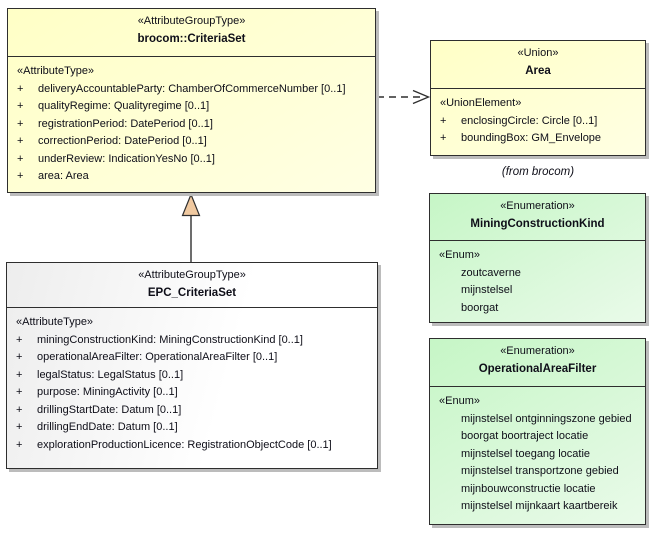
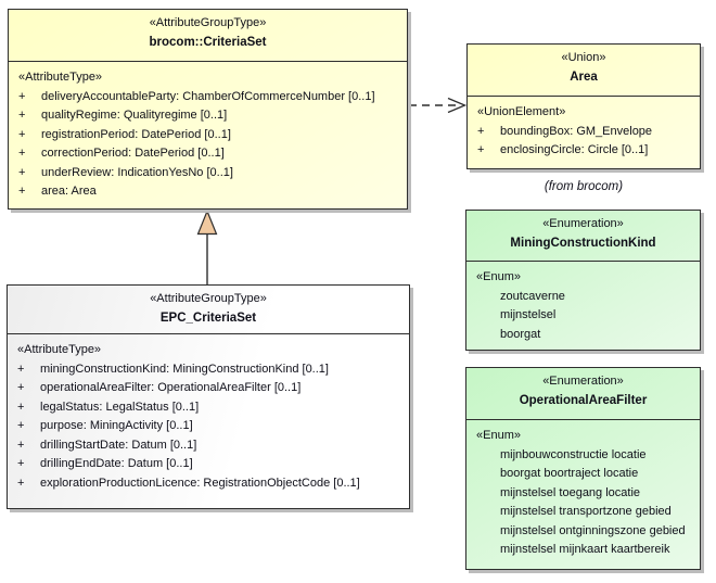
  «AttributeGroupType»
  brocom::CriteriaSet
  «AttributeType»
  +
  deliveryAccountableParty: ChamberOfCommerceNumber [0..1]
  +
  qualityRegime: Qualityregime [0..1]
  +
  registrationPeriod: DatePeriod [0..1]
  +
  correctionPeriod: DatePeriod [0..1]
  +
  underReview: IndicationYesNo [0..1]
  +
  area: Area
  «AttributeGroupType»
  EPC_CriteriaSet
  «AttributeType»
  +
  miningConstructionKind: MiningConstructionKind [0..1]
  +
  operationalAreaFilter: OperationalAreaFilter [0..1]
  +
  legalStatus: LegalStatus [0..1]
  +
  purpose: MiningActivity [0..1]
  +
  drillingStartDate: Datum [0..1]
  +
  drillingEndDate: Datum [0..1]
  +
  explorationProductionLicence: RegistrationObjectCode [0..1]
  «Union»
  Area
  «UnionElement»
  +
- enclosingCircle: Circle [0..1]
+ boundingBox: GM_Envelope
  +
- boundingBox: GM_Envelope
+ enclosingCircle: Circle [0..1]
  (from brocom)
  «Enumeration»
  MiningConstructionKind
  «Enum»
  zoutcaverne
  mijnstelsel
  boorgat
  «Enumeration»
  OperationalAreaFilter
  «Enum»
- mijnstelsel ontginningszone gebied
+ mijnbouwconstructie locatie
  boorgat boortraject locatie
  mijnstelsel toegang locatie
  mijnstelsel transportzone gebied
- mijnbouwconstructie locatie
+ mijnstelsel ontginningszone gebied
  mijnstelsel mijnkaart kaartbereik
